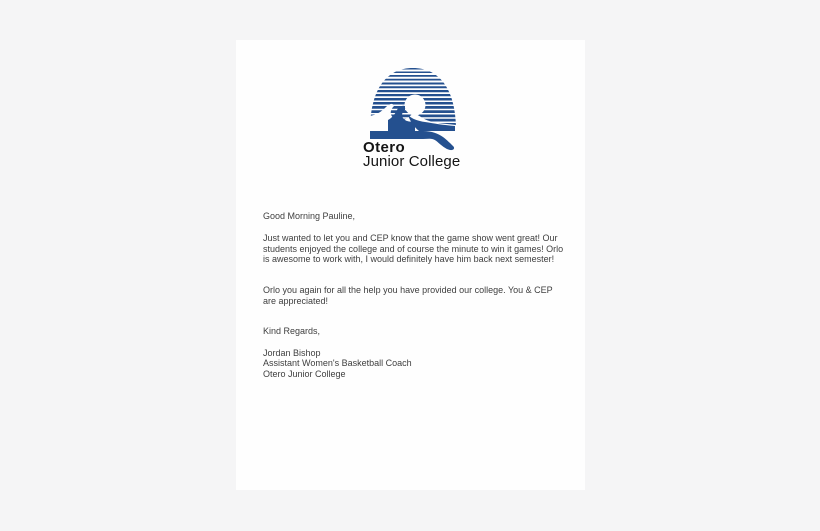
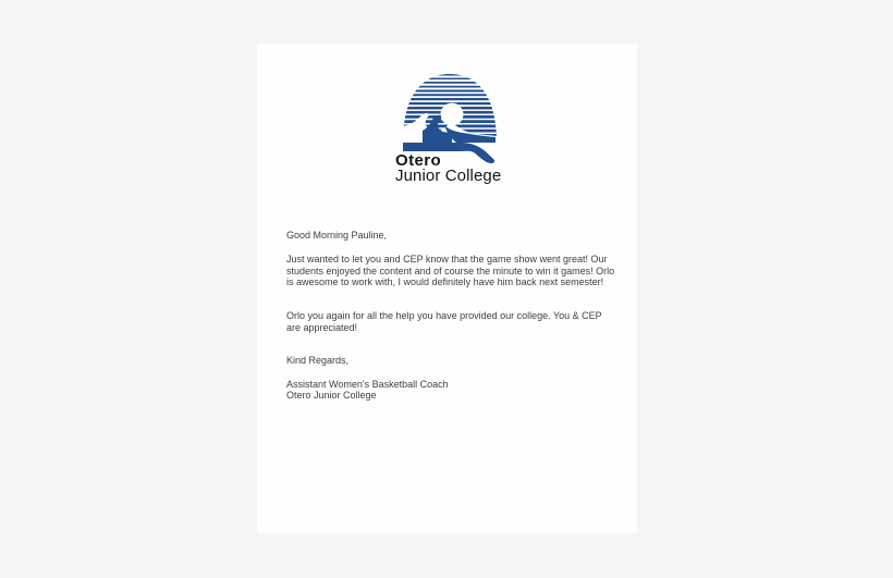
  Otero
  Junior College
  Good Morning Pauline,
- Just wanted to let you and CEP know that the game show went great! Our students enjoyed the college and of course the minute to win it games! Orlo is awesome to work with, I would definitely have him back next semester!
+ Just wanted to let you and CEP know that the game show went great! Our students enjoyed the content and of course the minute to win it games! Orlo is awesome to work with, I would definitely have him back next semester!
  Orlo you again for all the help you have provided our college. You & CEP are appreciated!
  Kind Regards,
- Jordan Bishop
  Assistant Women's Basketball Coach
  Otero Junior College
